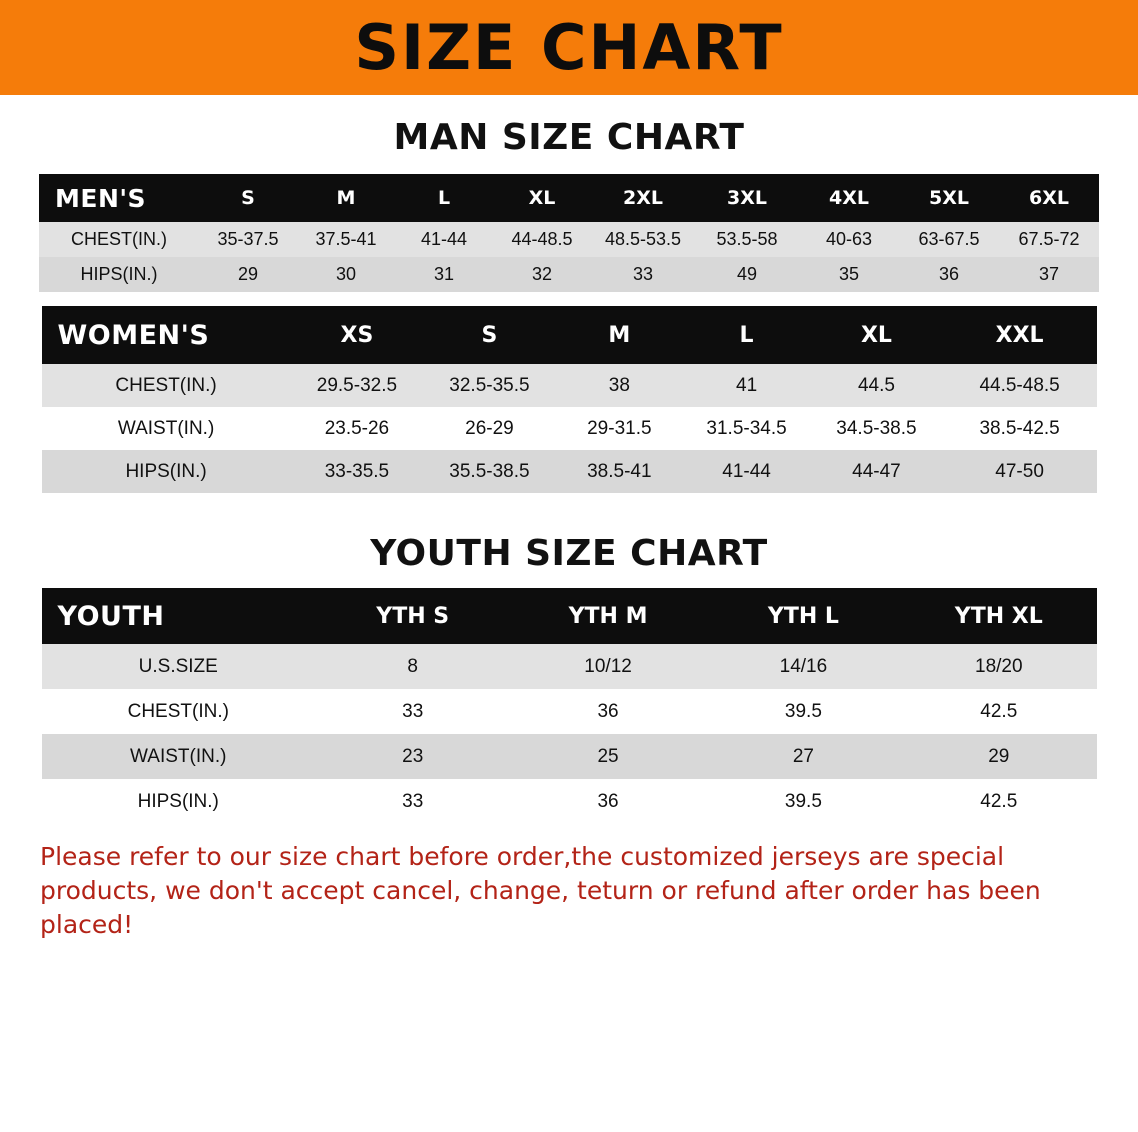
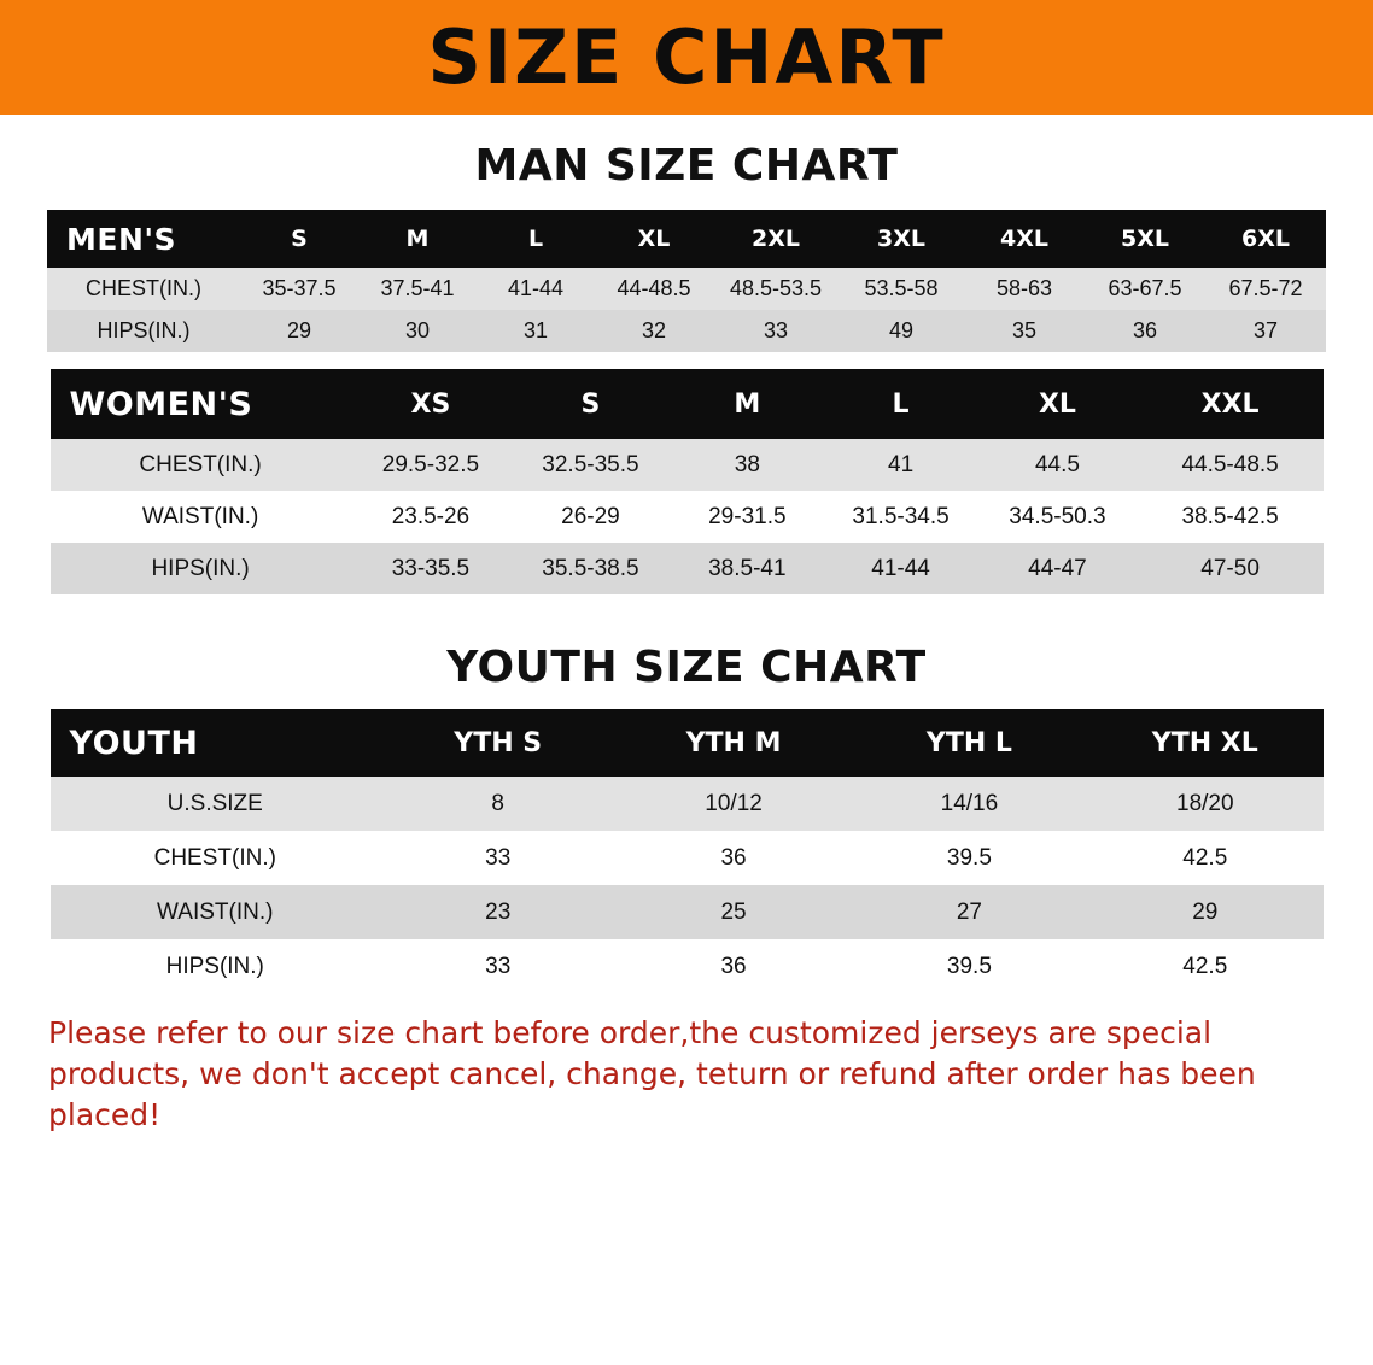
  SIZE CHART
  MAN SIZE CHART
  MEN'S	S	M	L	XL	2XL	3XL	4XL	5XL	6XL
- CHEST(IN.)	35-37.5	37.5-41	41-44	44-48.5	48.5-53.5	53.5-58	40-63	63-67.5	67.5-72
+ CHEST(IN.)	35-37.5	37.5-41	41-44	44-48.5	48.5-53.5	53.5-58	58-63	63-67.5	67.5-72
  HIPS(IN.)	29	30	31	32	33	49	35	36	37
  WOMEN'S	XS	S	M	L	XL	XXL
  CHEST(IN.)	29.5-32.5	32.5-35.5	38	41	44.5	44.5-48.5
- WAIST(IN.)	23.5-26	26-29	29-31.5	31.5-34.5	34.5-38.5	38.5-42.5
+ WAIST(IN.)	23.5-26	26-29	29-31.5	31.5-34.5	34.5-50.3	38.5-42.5
  HIPS(IN.)	33-35.5	35.5-38.5	38.5-41	41-44	44-47	47-50
  YOUTH SIZE CHART
  YOUTH	YTH S	YTH M	YTH L	YTH XL
  U.S.SIZE	8	10/12	14/16	18/20
  CHEST(IN.)	33	36	39.5	42.5
  WAIST(IN.)	23	25	27	29
  HIPS(IN.)	33	36	39.5	42.5
  Please refer to our size chart before order,the customized jerseys are special products, we don't accept cancel, change, teturn or refund after order has been placed!
